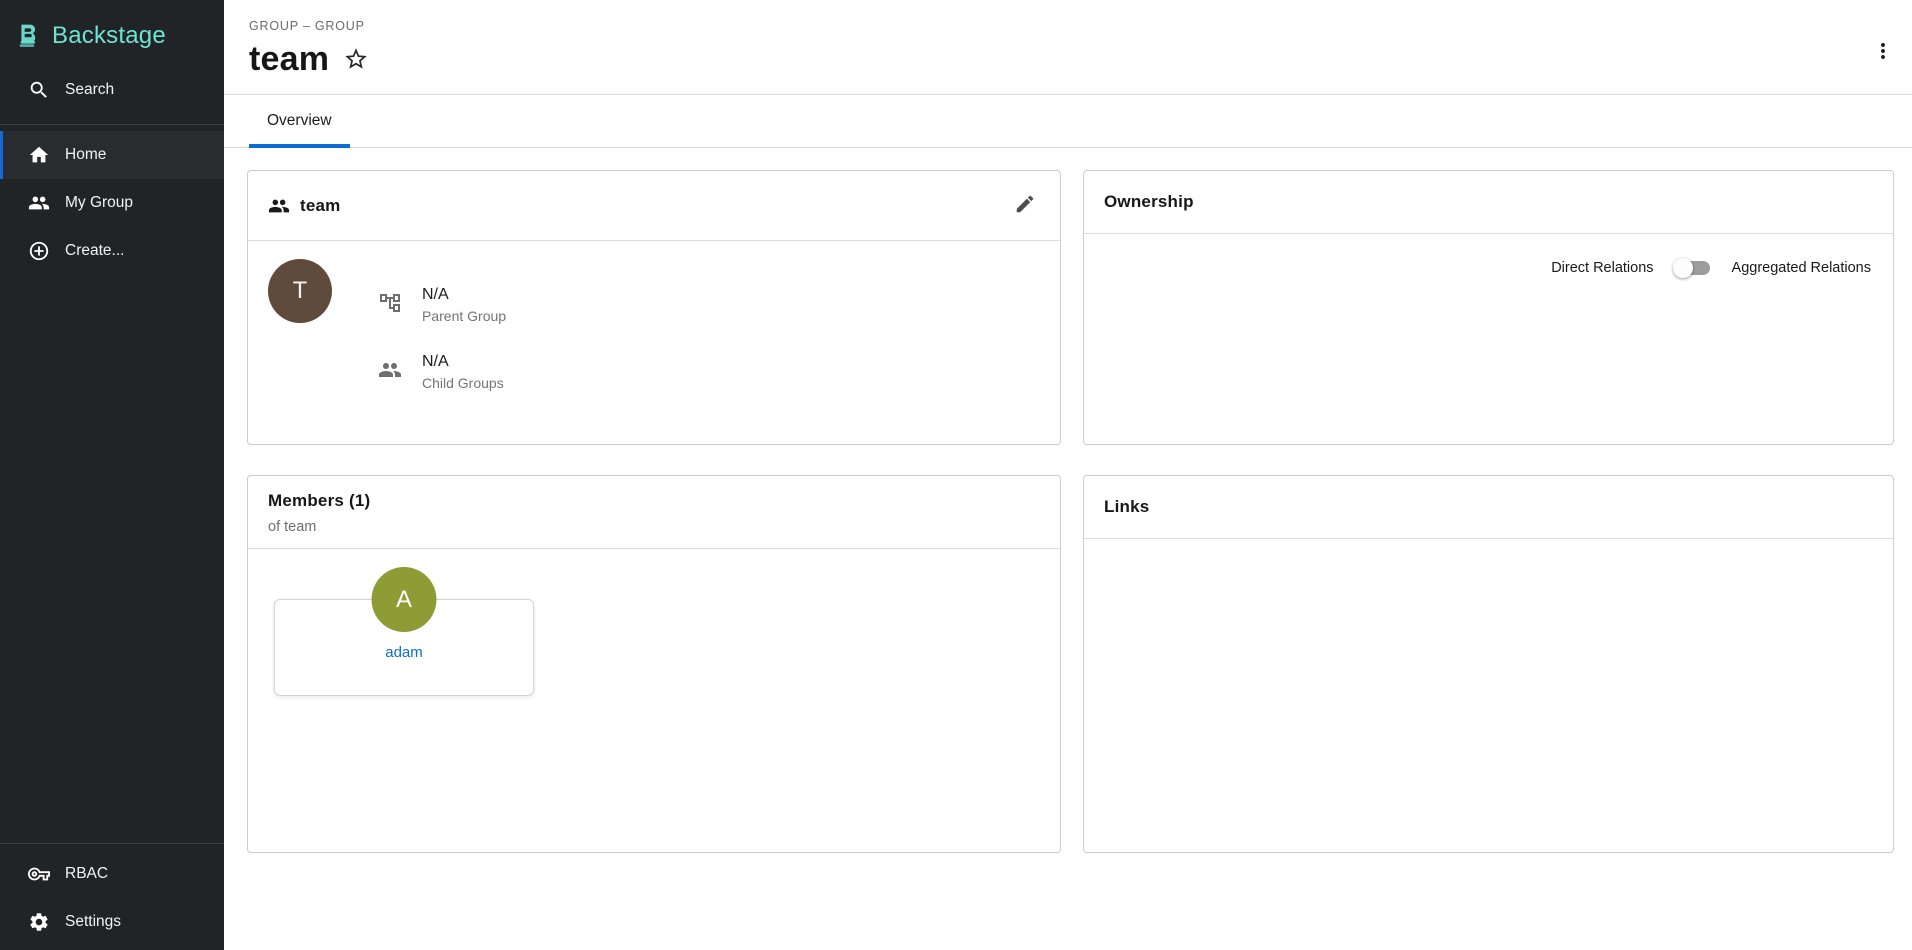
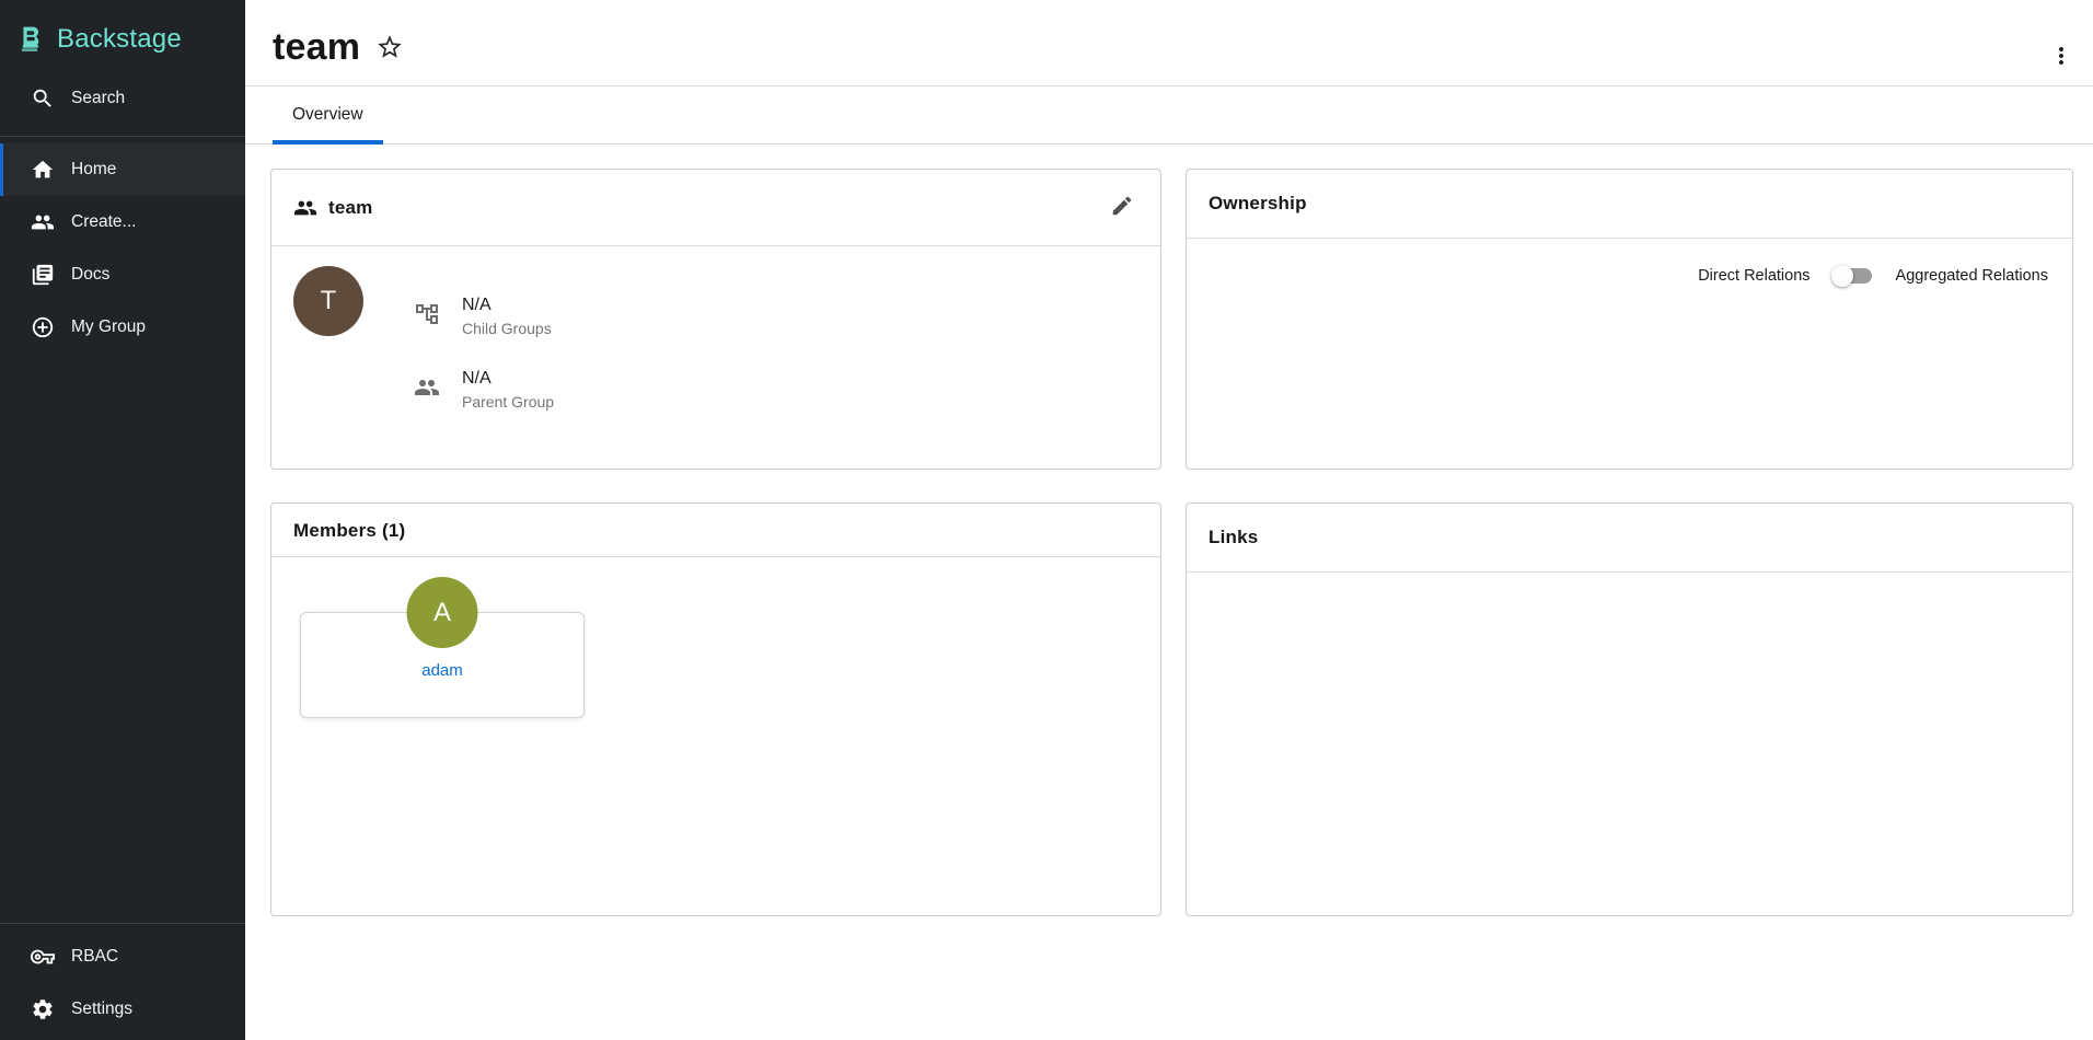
  Backstage
  Search
  Home
- My Group
+ Create...
+ Docs
- Create...
+ My Group
  RBAC
  Settings
- GROUP – GROUP
  team
  Overview
  team
  T
  N/A
- Parent Group
+ Child Groups
  N/A
- Child Groups
+ Parent Group
  Ownership
  Direct Relations
  Aggregated Relations
  Members (1)
- of team
  A
  adam
  Links
